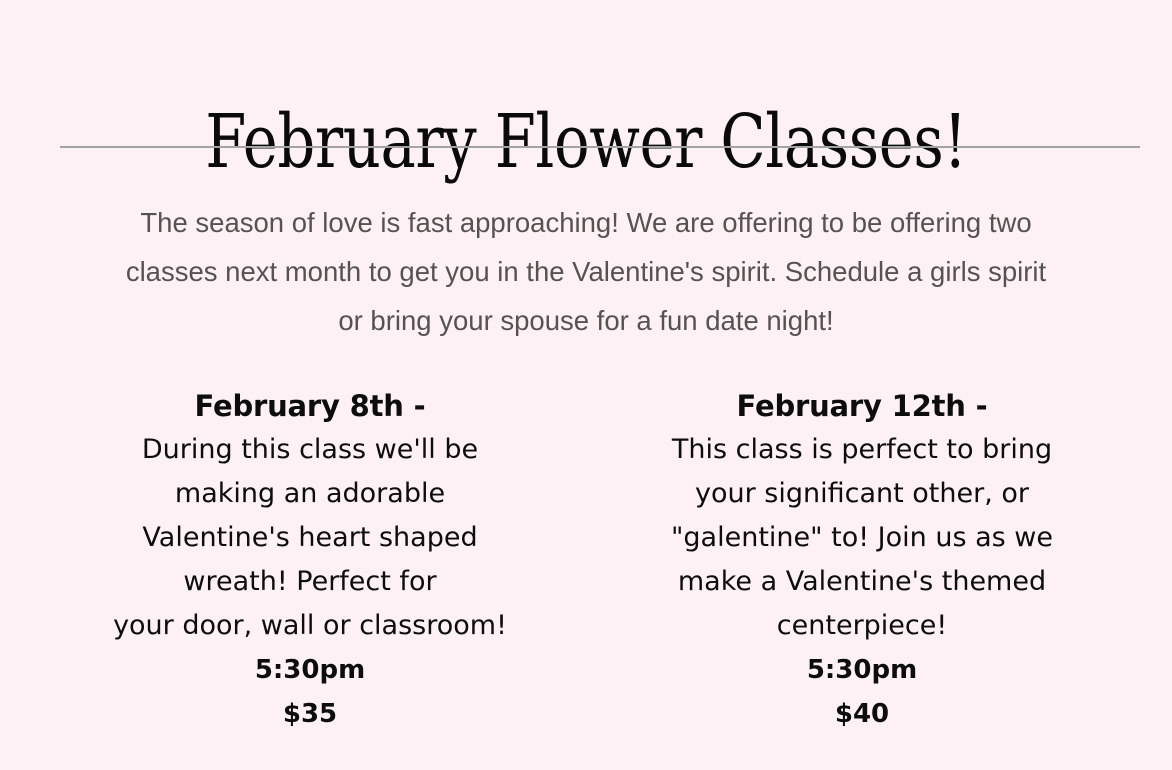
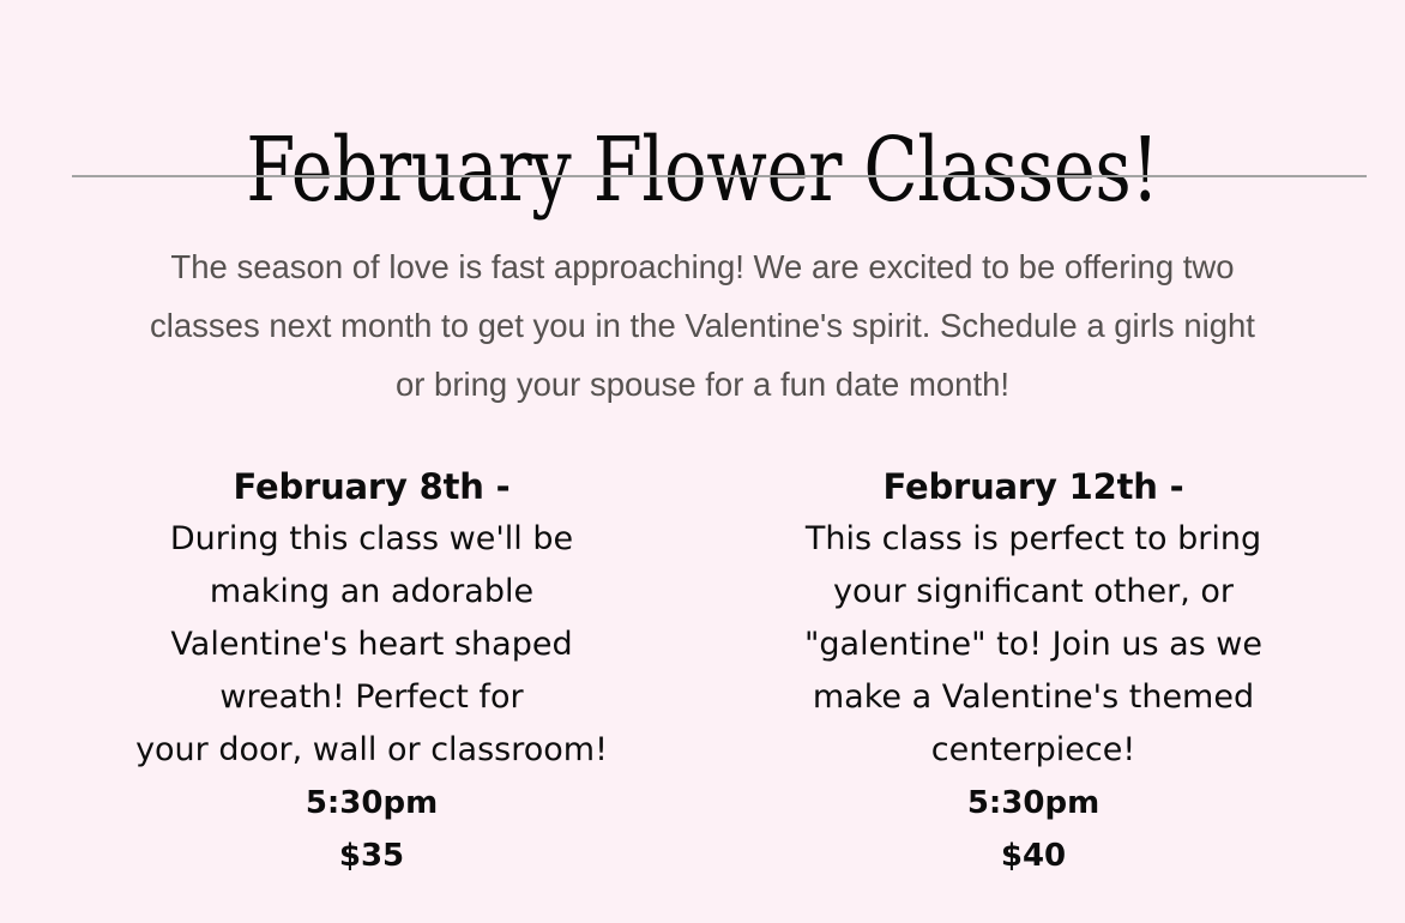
  February Flower Classes!
- The season of love is fast approaching! We are offering to be offering two
+ The season of love is fast approaching! We are excited to be offering two
- classes next month to get you in the Valentine's spirit. Schedule a girls spirit
+ classes next month to get you in the Valentine's spirit. Schedule a girls night
- or bring your spouse for a fun date night!
+ or bring your spouse for a fun date month!
  February 8th -
  During this class we'll be
  making an adorable
  Valentine's heart shaped
  wreath! Perfect for
  your door, wall or classroom!
  5:30pm
  $35
  February 12th -
  This class is perfect to bring
  your significant other, or
  "galentine" to! Join us as we
  make a Valentine's themed
  centerpiece!
  5:30pm
  $40
